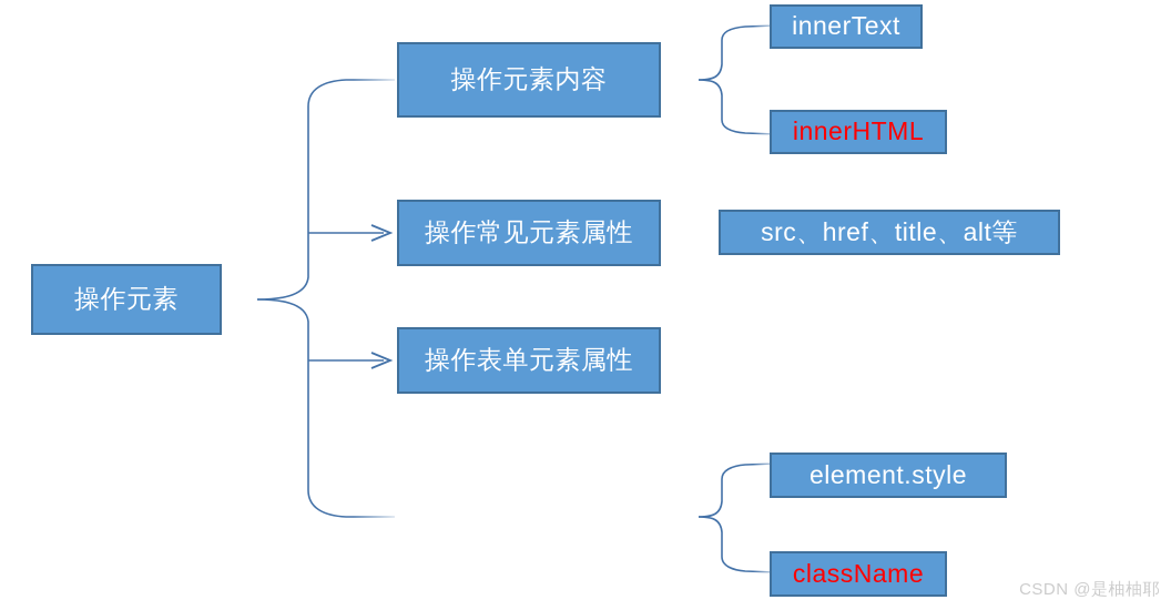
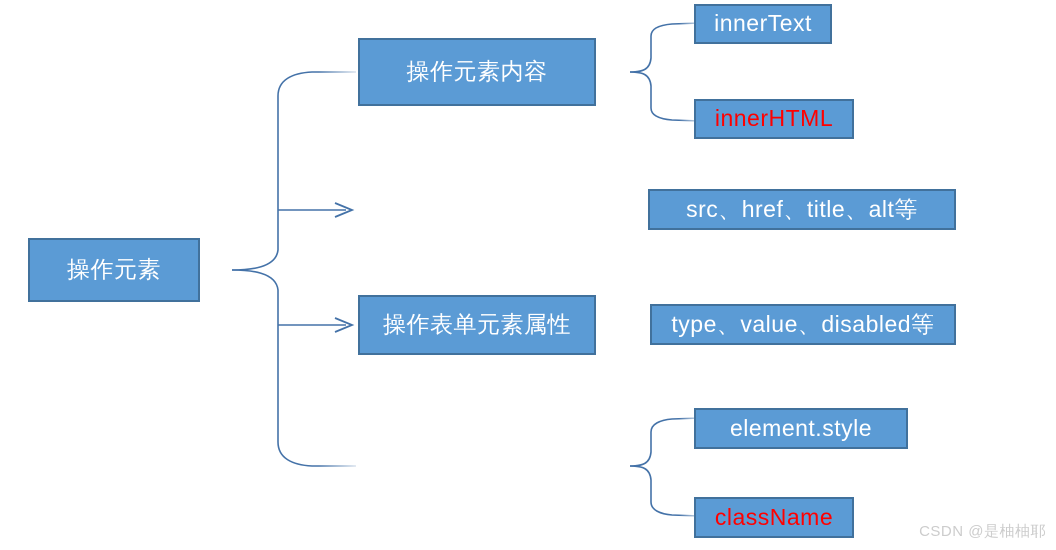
  操作元素
  操作元素内容
  innerText
  innerHTML
- 操作常见元素属性
  src、href、title、alt等
  操作表单元素属性
+ type、value、disabled等
  element.style
  className
  CSDN @是柚柚耶
